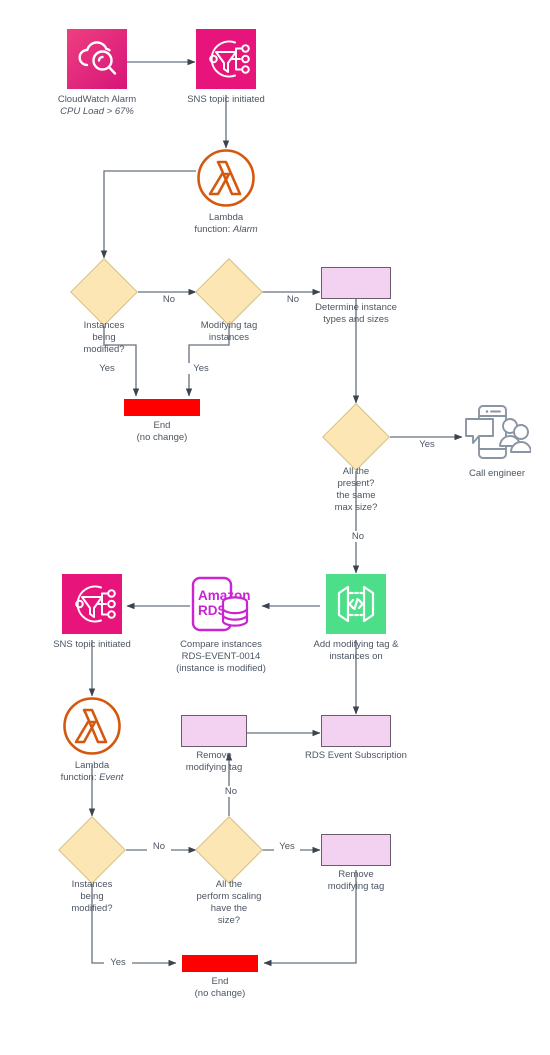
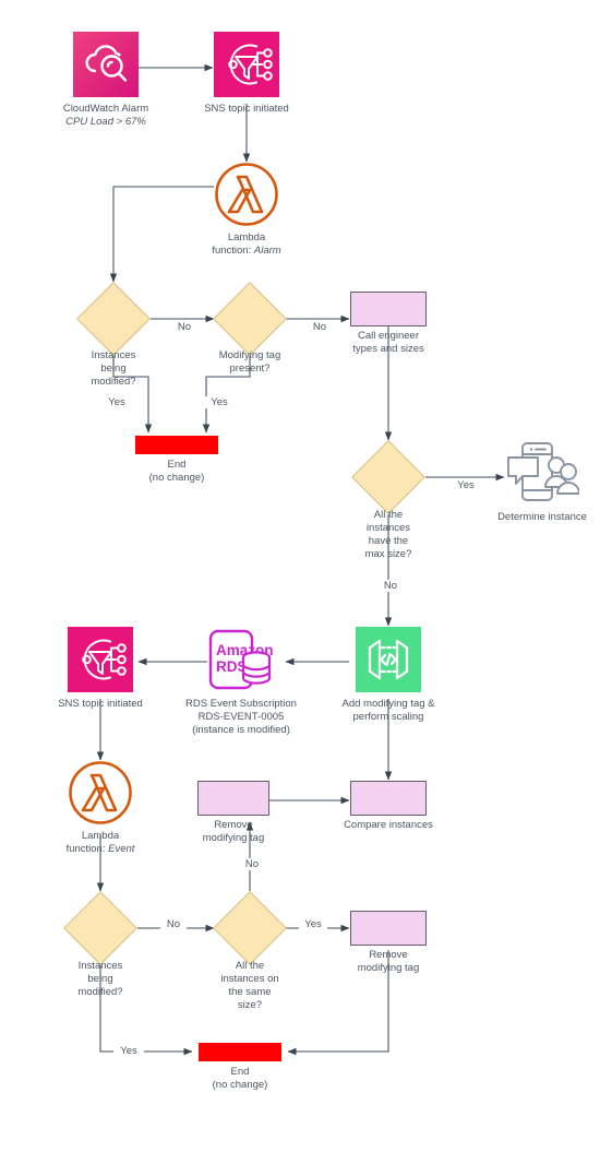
  CloudWatch Alarm
  CPU Load > 67%
  SNS topic initiated
  Lambda
  function: Alarm
  Instances
  being
  modified?
  Modifying tag
- instances
+ present?
- Determine instance
+ Call engineer
  types and sizes
  End
  (no change)
  All the
- present?
+ instances
- the same
+ have the
  max size?
- Call engineer
+ Determine instance
  Add modifying tag &
- instances on
+ perform scaling
  Amazon
- Compare instances
+ RDS Event Subscription
- RDS-EVENT-0014
+ RDS-EVENT-0005
  (instance is modified)
  SNS topic initiated
  Lambda
  function: Event
- RDS Event Subscription
+ Compare instances
  Remove
  modifying tag
  Instances
  being
  modified?
  All the
- perform scaling
+ instances on
- have the
+ the same
  size?
  Remove
  modifying tag
  End
  (no change)
  No
  No
  Yes
  Yes
  Yes
  No
  No
  Yes
  No
  Yes
